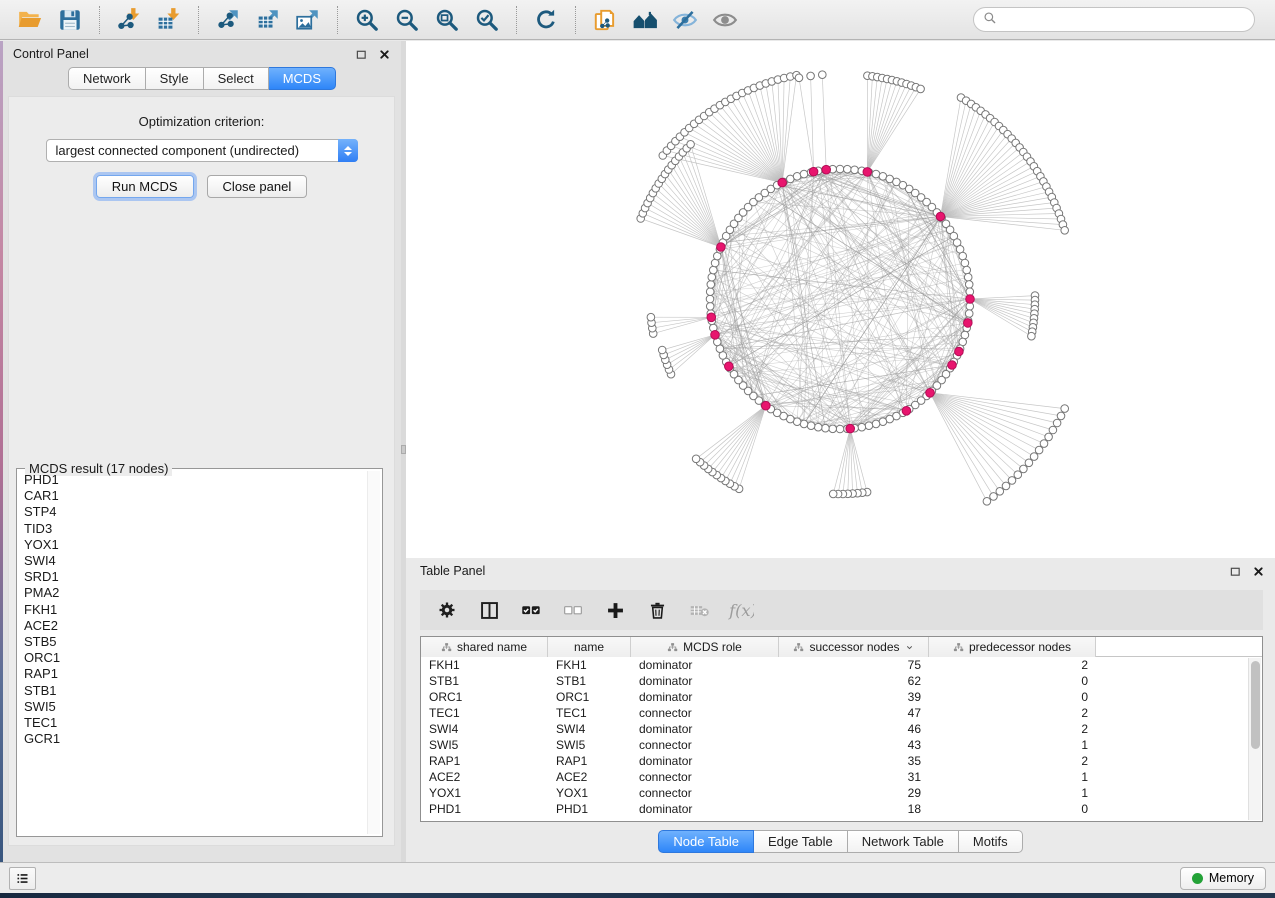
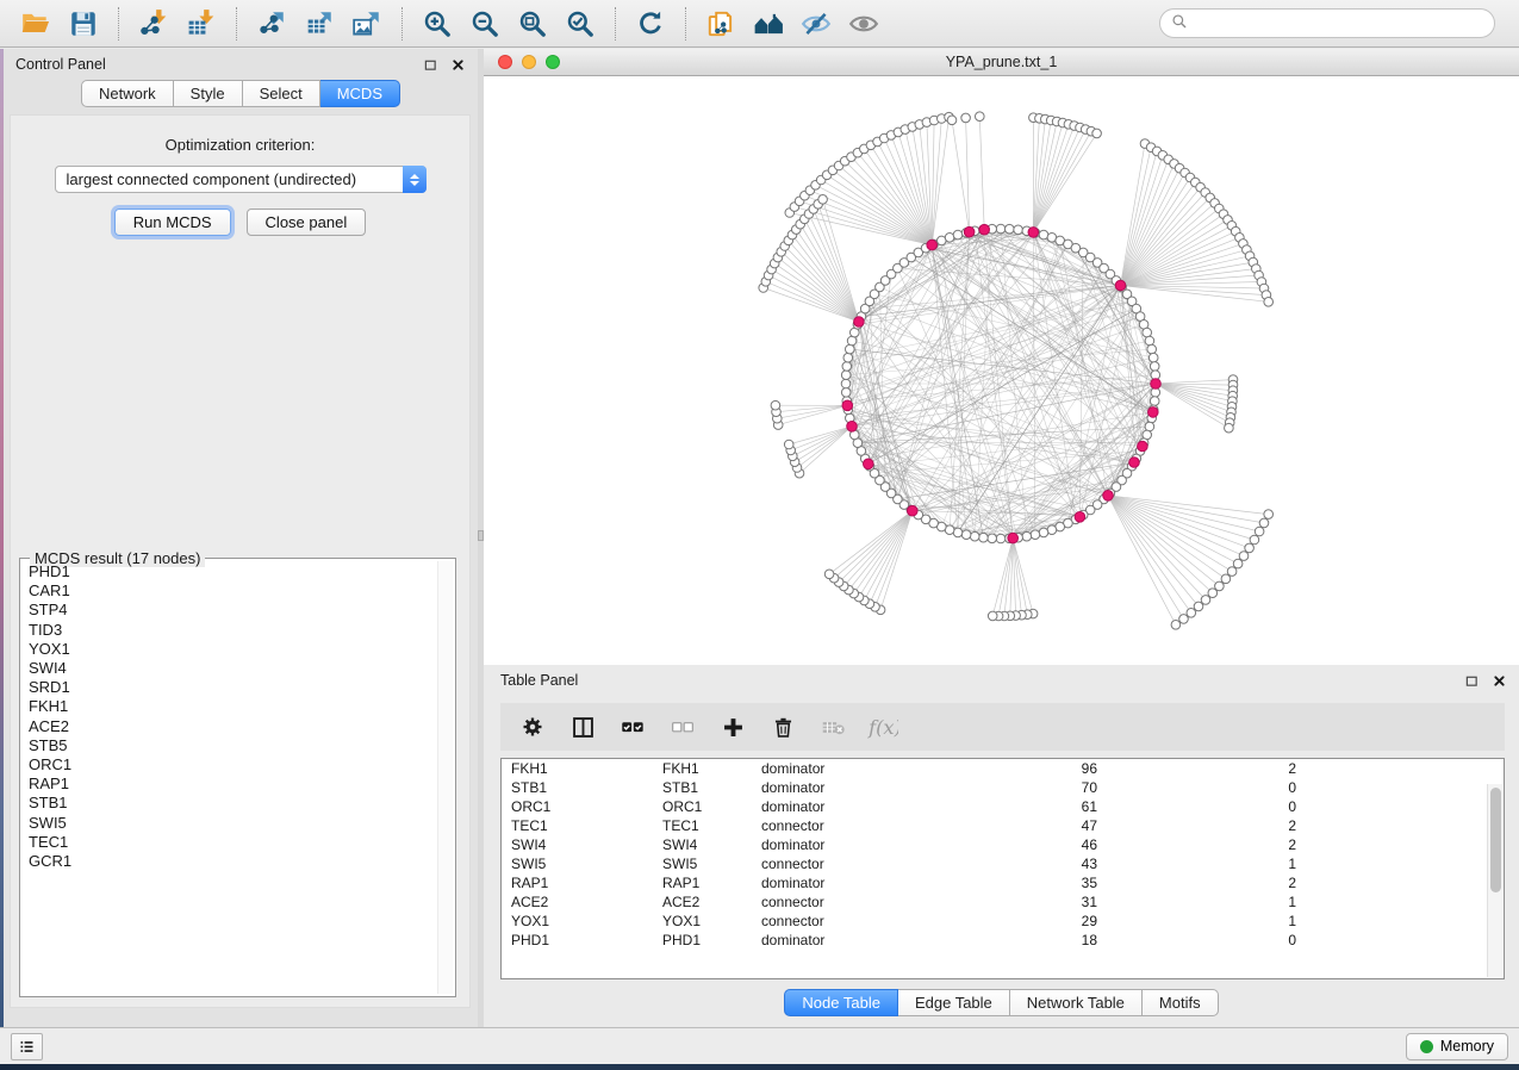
  Control Panel
  Network
  Style
  Select
  MCDS
  Optimization criterion:
  largest connected component (undirected)
  Run MCDS
  Close panel
  MCDS result (17 nodes)
  PHD1
  CAR1
  STP4
  TID3
  YOX1
  SWI4
  SRD1
- PMA2
  FKH1
  ACE2
  STB5
  ORC1
  RAP1
  STB1
  SWI5
  TEC1
  GCR1
+ YPA_prune.txt_1
  Table Panel
  f(x)
- shared name
- name
- MCDS role
- successor nodes
- predecessor nodes
  FKH1
  FKH1
  dominator
- 75
+ 96
  2
  STB1
  STB1
  dominator
- 62
+ 70
  0
  ORC1
  ORC1
  dominator
- 39
+ 61
  0
  TEC1
  TEC1
  connector
  47
  2
  SWI4
  SWI4
  dominator
  46
  2
  SWI5
  SWI5
  connector
  43
  1
  RAP1
  RAP1
  dominator
  35
  2
  ACE2
  ACE2
  connector
  31
  1
  YOX1
  YOX1
  connector
  29
  1
  PHD1
  PHD1
  dominator
  18
  0
  Node Table
  Edge Table
  Network Table
  Motifs
  Memory
